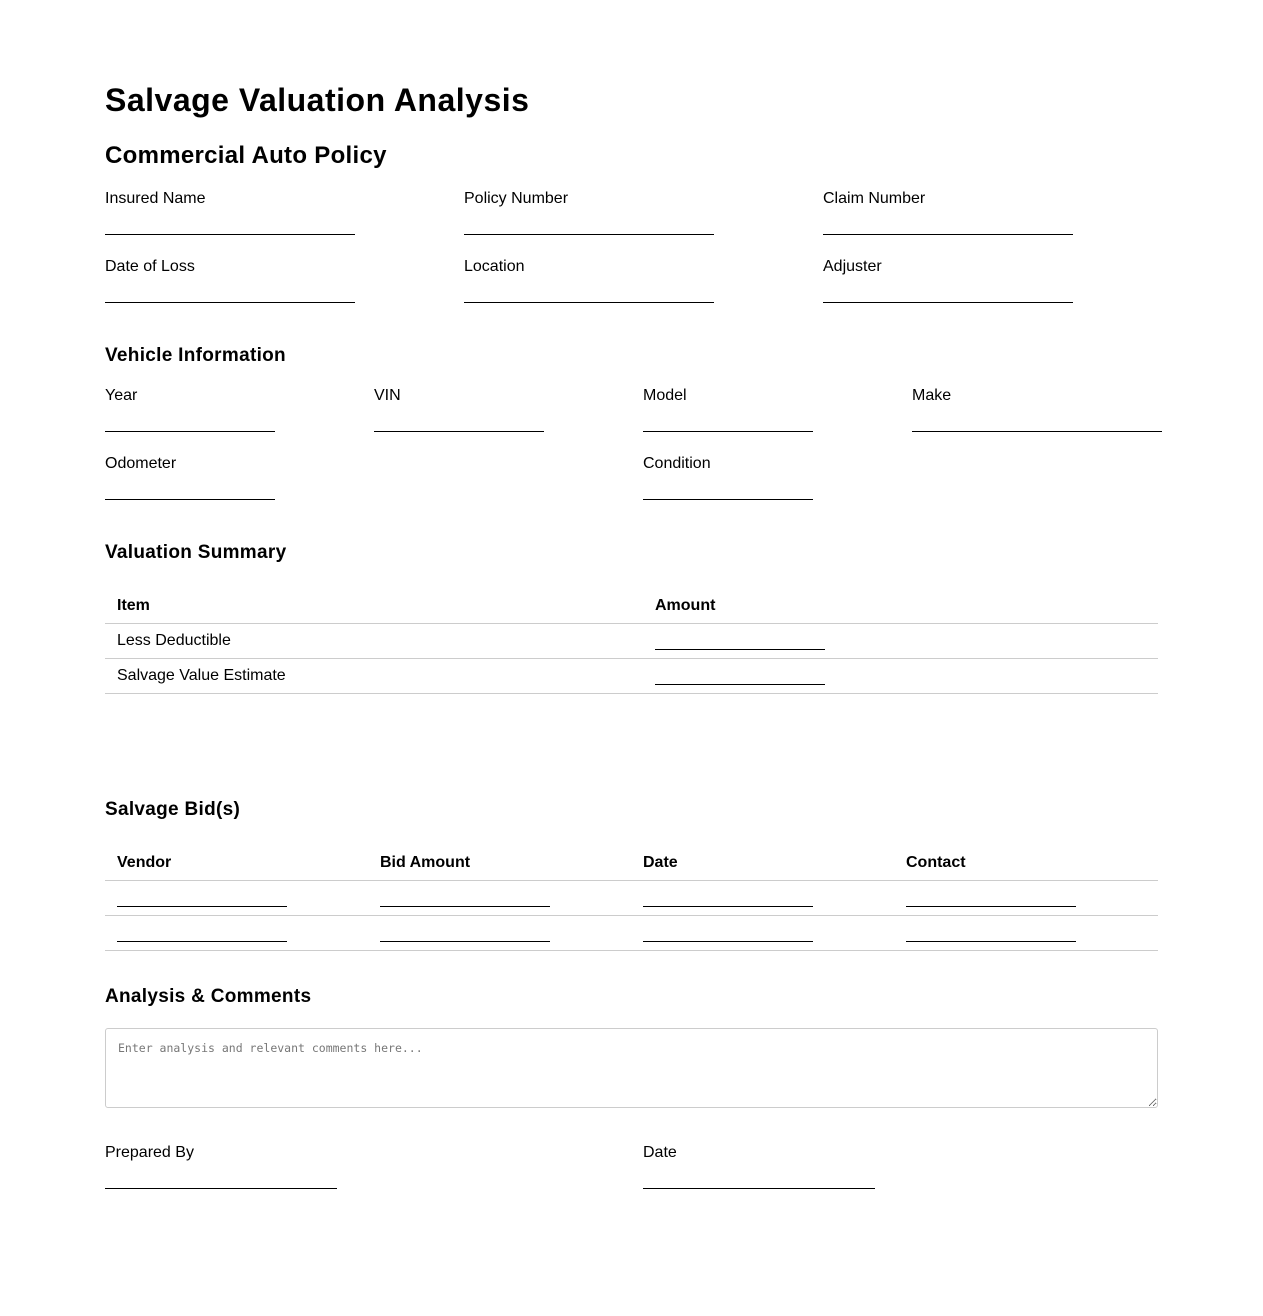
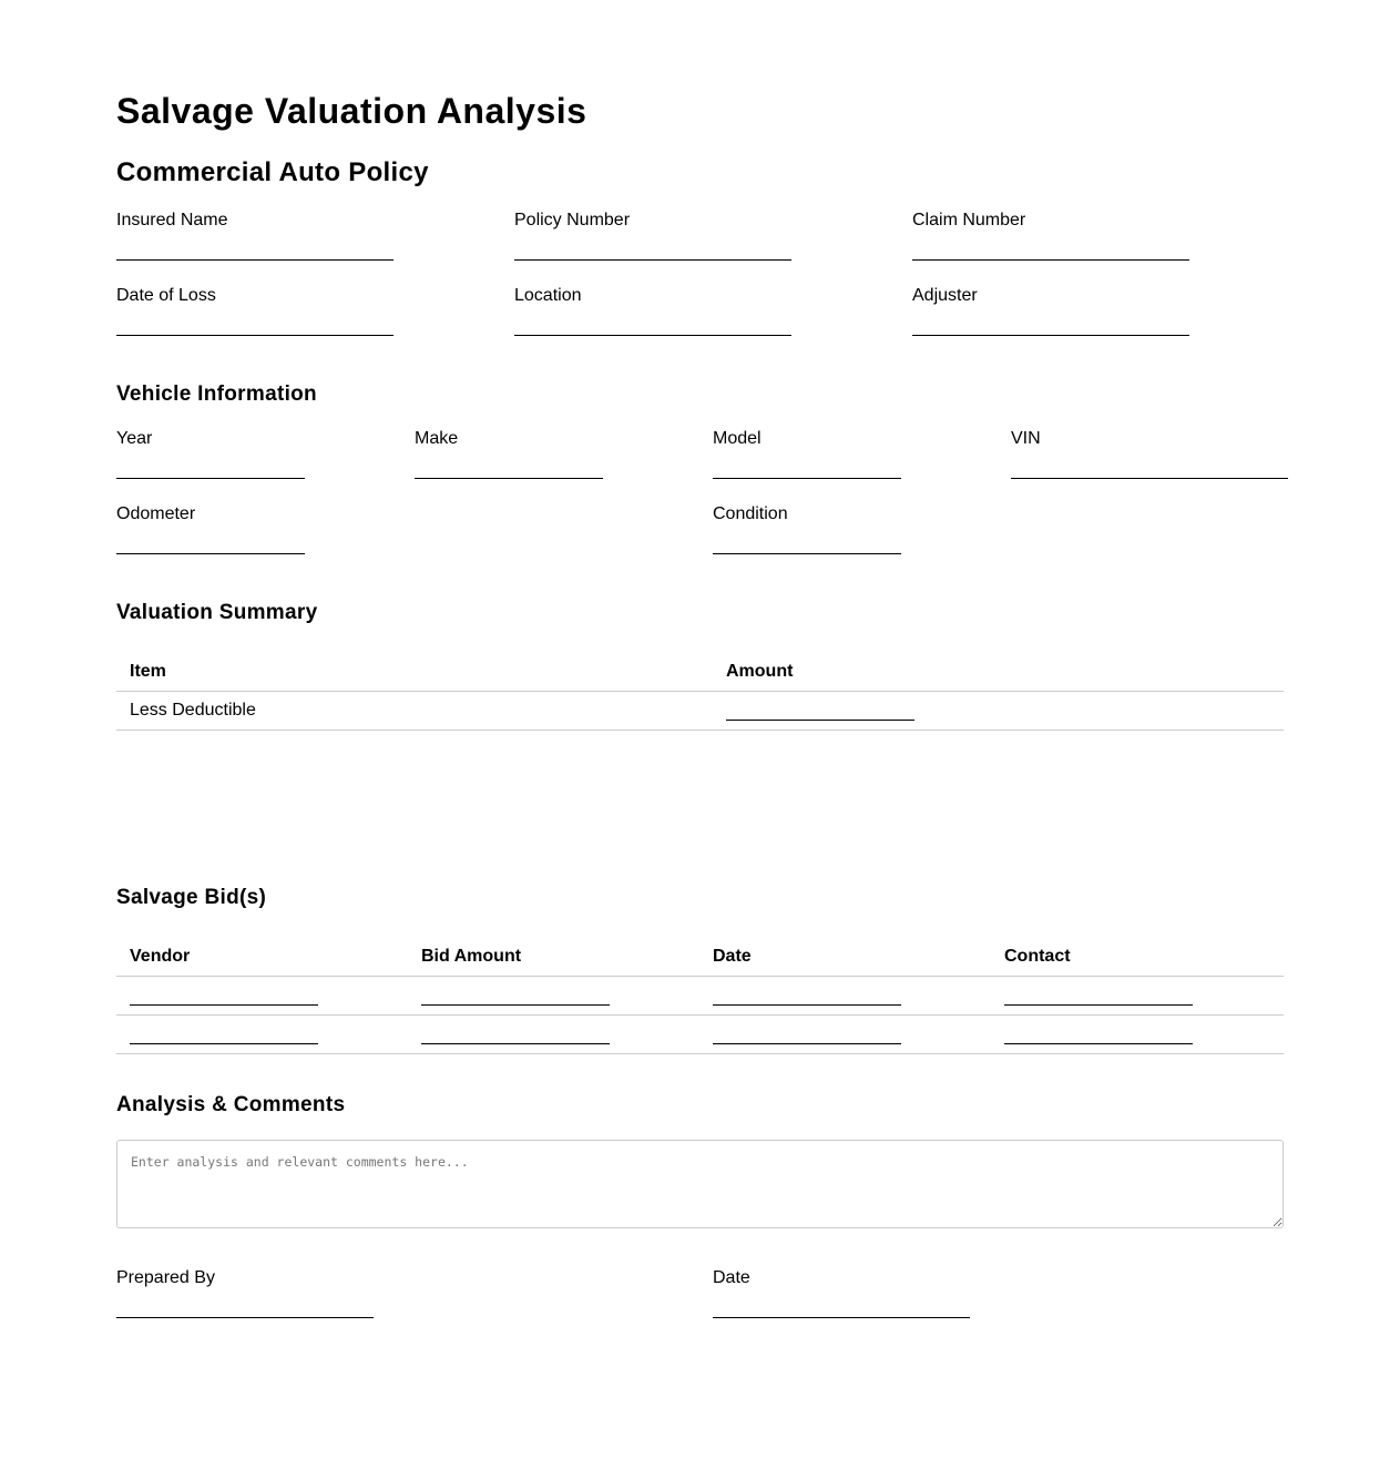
  Salvage Valuation Analysis
  Commercial Auto Policy
  Insured Name
  Policy Number
  Claim Number
  Date of Loss
  Location
  Adjuster
  Vehicle Information
  Year
- VIN
+ Make
  Model
- Make
+ VIN
  Odometer
  Condition
  Valuation Summary
  Item	Amount
  Less Deductible
- Salvage Value Estimate
  Salvage Bid(s)
  Vendor	Bid Amount	Date	Contact
  Analysis & Comments
  Enter analysis and relevant comments here...
  Prepared By
  Date
